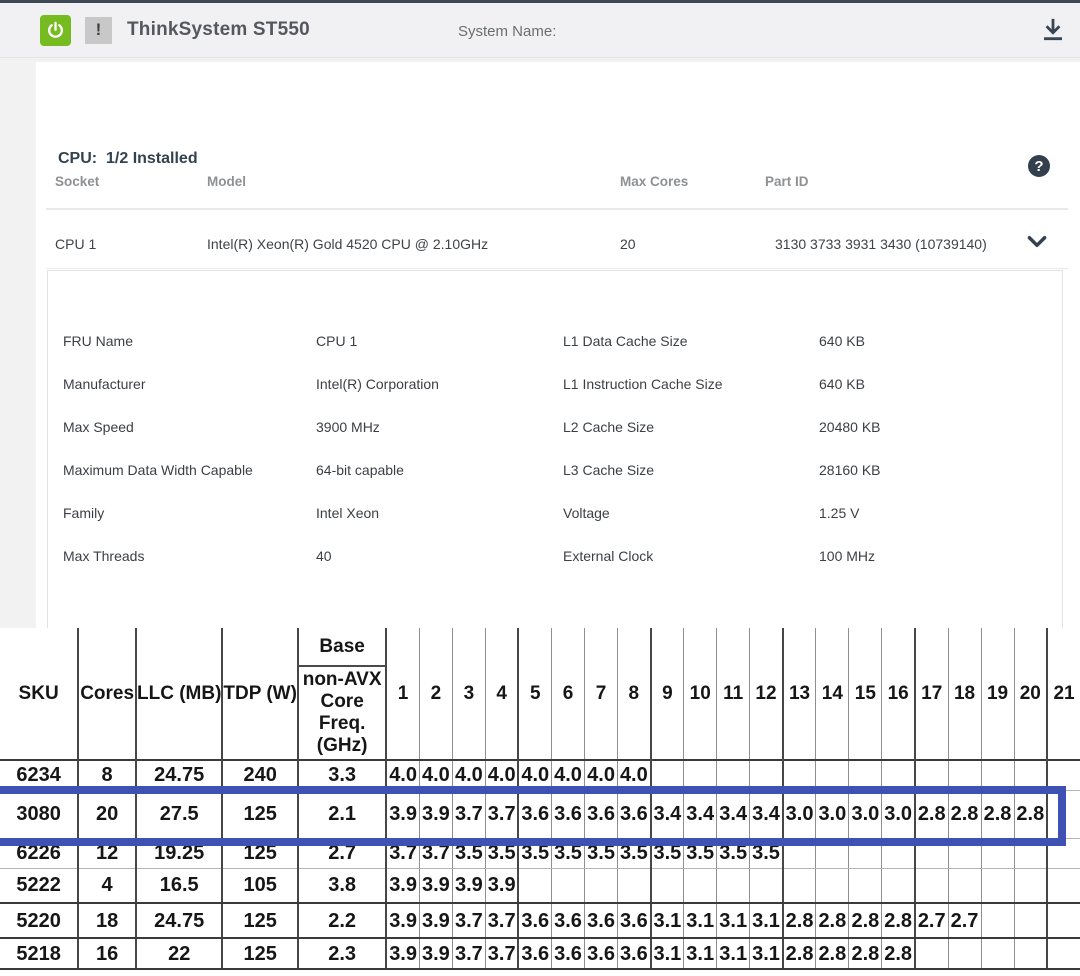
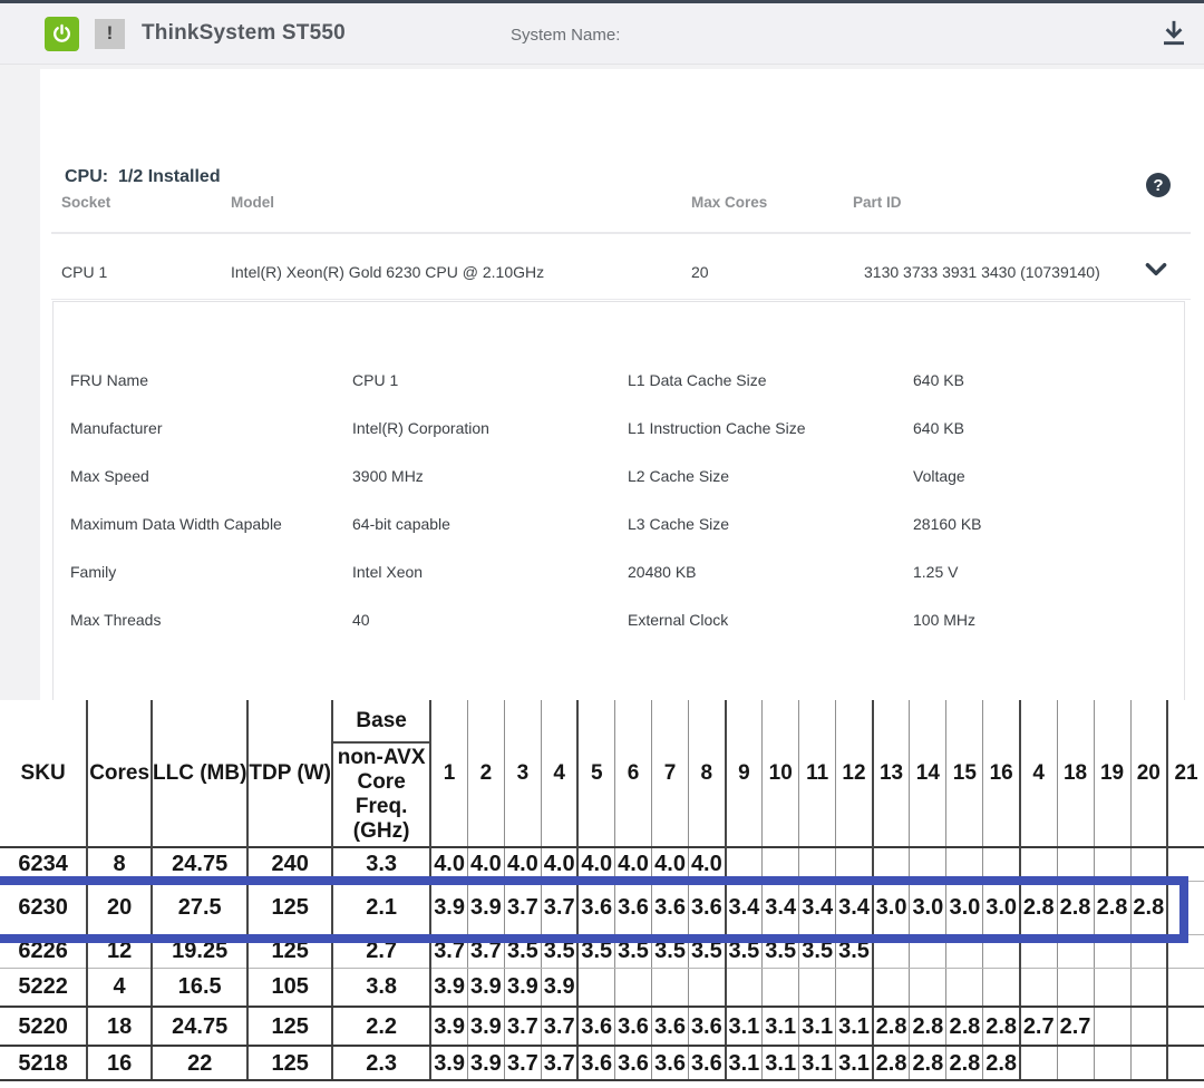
  !
  ThinkSystem ST550
  System Name:
  CPU: 1/2 Installed
  ?
  Socket
  Model
  Max Cores
  Part ID
  CPU 1
- Intel(R) Xeon(R) Gold 4520 CPU @ 2.10GHz
+ Intel(R) Xeon(R) Gold 6230 CPU @ 2.10GHz
  20
  3130 3733 3931 3430 (10739140)
  FRU Name
  CPU 1
  L1 Data Cache Size
  640 KB
  Manufacturer
  Intel(R) Corporation
  L1 Instruction Cache Size
  640 KB
  Max Speed
  3900 MHz
  L2 Cache Size
- 20480 KB
+ Voltage
  Maximum Data Width Capable
  64-bit capable
  L3 Cache Size
  28160 KB
  Family
  Intel Xeon
- Voltage
+ 20480 KB
  1.25 V
  Max Threads
  40
  External Clock
  100 MHz
- SKU	Cores	LLC (MB)	TDP (W)	Basenon-AVX Core Freq. (GHz)	1	2	3	4	5	6	7	8	9	10	11	12	13	14	15	16	17	18	19	20	21
+ SKU	Cores	LLC (MB)	TDP (W)	Basenon-AVX Core Freq. (GHz)	1	2	3	4	5	6	7	8	9	10	11	12	13	14	15	16	4	18	19	20	21
  6234	8	24.75	240	3.3	4.0	4.0	4.0	4.0	4.0	4.0	4.0	4.0
- 3080	20	27.5	125	2.1	3.9	3.9	3.7	3.7	3.6	3.6	3.6	3.6	3.4	3.4	3.4	3.4	3.0	3.0	3.0	3.0	2.8	2.8	2.8	2.8
+ 6230	20	27.5	125	2.1	3.9	3.9	3.7	3.7	3.6	3.6	3.6	3.6	3.4	3.4	3.4	3.4	3.0	3.0	3.0	3.0	2.8	2.8	2.8	2.8
  6226	12	19.25	125	2.7	3.7	3.7	3.5	3.5	3.5	3.5	3.5	3.5	3.5	3.5	3.5	3.5
  5222	4	16.5	105	3.8	3.9	3.9	3.9	3.9
  5220	18	24.75	125	2.2	3.9	3.9	3.7	3.7	3.6	3.6	3.6	3.6	3.1	3.1	3.1	3.1	2.8	2.8	2.8	2.8	2.7	2.7
  5218	16	22	125	2.3	3.9	3.9	3.7	3.7	3.6	3.6	3.6	3.6	3.1	3.1	3.1	3.1	2.8	2.8	2.8	2.8
